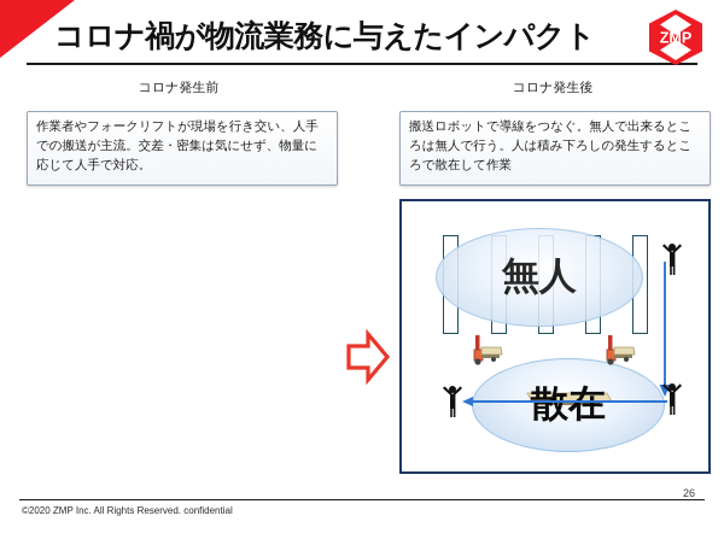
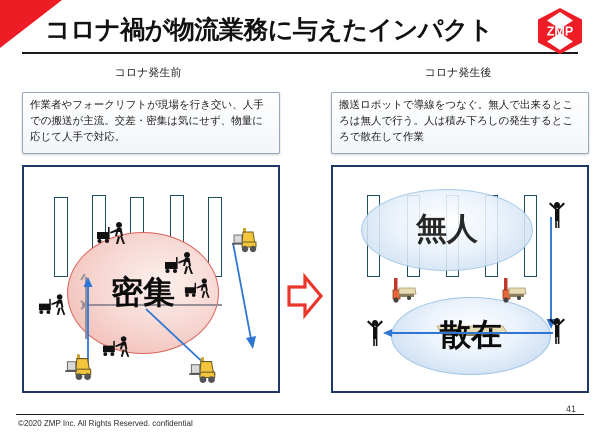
  コロナ禍が物流業務に与えたインパクト
  ZMP
  コロナ発生前
  コロナ発生後
  作業者やフォークリフトが現場を行き交い、人手での搬送が主流。交差・密集は気にせず、物量に応じて人手で対応。
  搬送ロボットで導線をつなぐ。無人で出来るところは無人で行う。人は積み下ろしの発生するところで散在して作業
+ 密集
  無人
  散在
- 26
+ 41
  ©2020 ZMP Inc. All Rights Reserved. confidential
